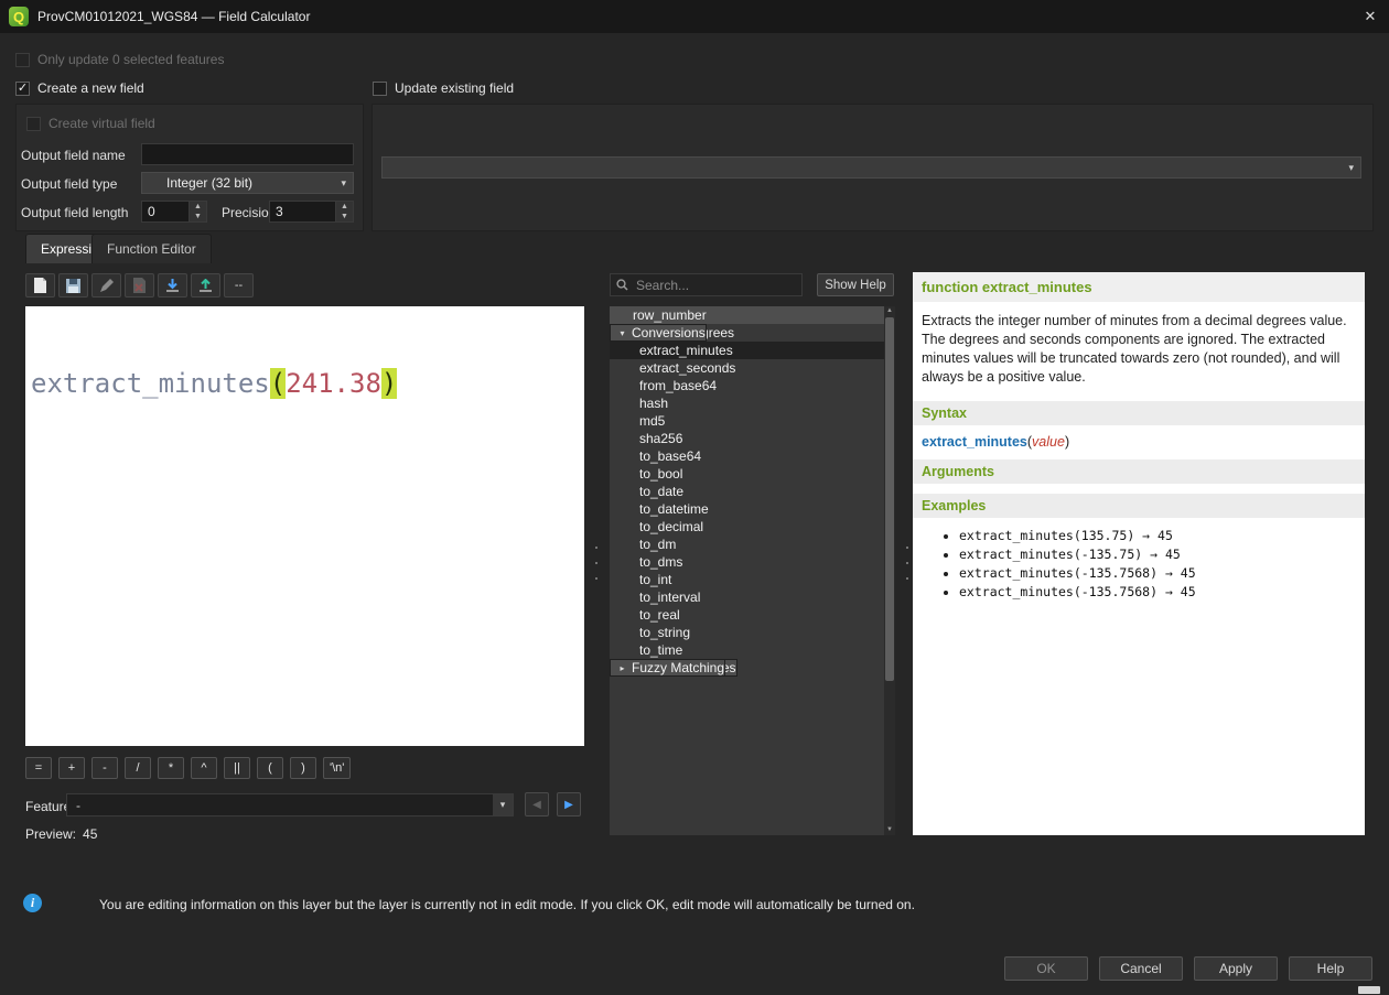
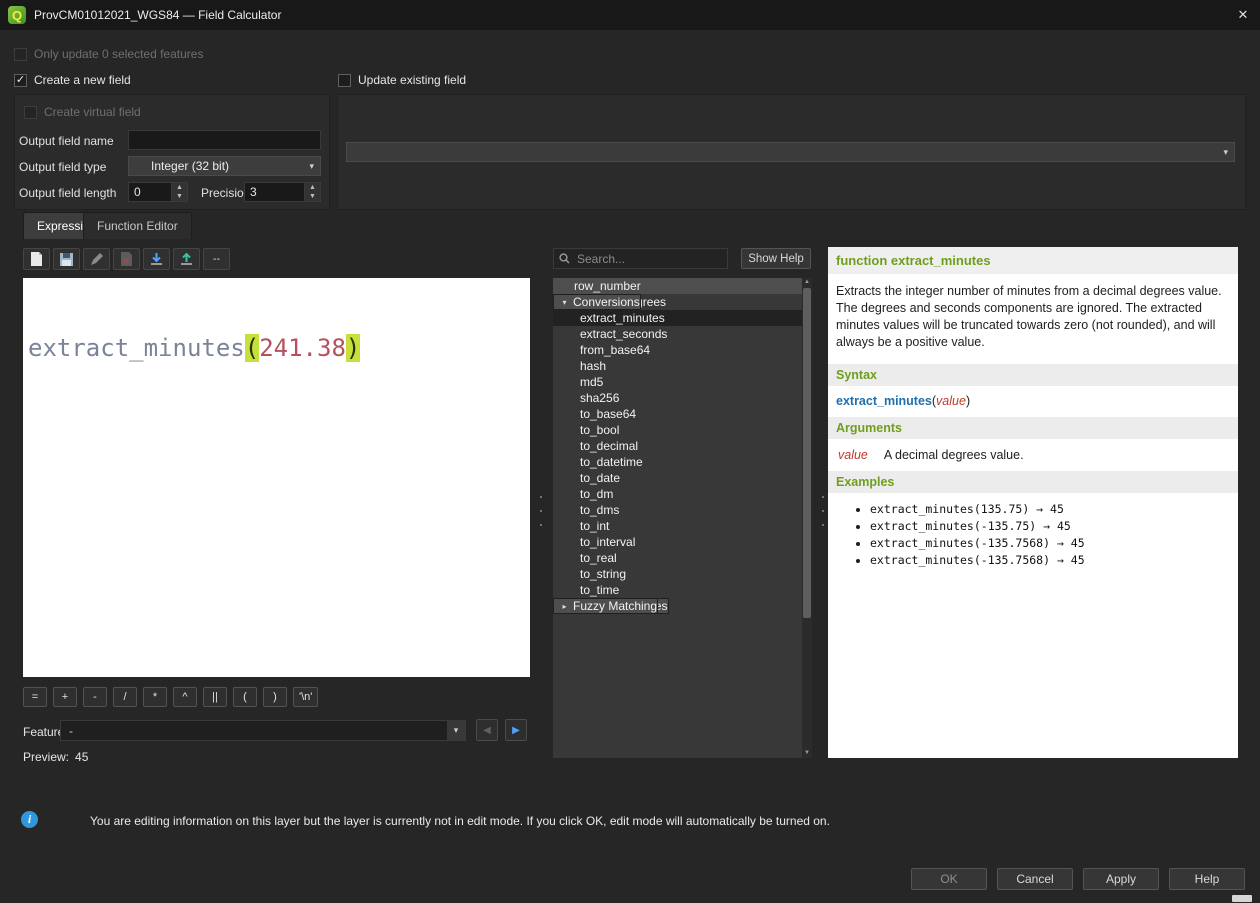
  Q
  ProvCM01012021_WGS84 — Field Calculator
  ✕
  Only update 0 selected features
  Create a new field
  Update existing field
  Output field name
  Output field type
  Integer (32 bit)
  ▾
  Output field length
  0
  Precisio
  3
  Create virtual field
  ▾
  Expressi
  Function Editor
  --
  extract_minutes(241.38)
  =
  +
  -
  /
  *
  ^
  ||
  (
  )
  '\n'
  Featur
  -
  ▾
  ◀
  ▶
  Preview:
  45
  Search...
  Show Help
  row_number
  ▾
  Conversions
  extract_minutes
  extract_seconds
  from_base64
  hash
  md5
  sha256
  to_base64
  to_bool
- to_date
+ to_decimal
  to_datetime
- to_decimal
+ to_date
  to_dm
  to_dms
  to_int
  to_interval
  to_real
  to_string
  to_time
  ▸
  Fuzzy Matching
  function extract_minutes
  Extracts the integer number of minutes from a decimal degrees value. The degrees and seconds components are ignored. The extracted minutes values will be truncated towards zero (not rounded), and will always be a positive value.
  Syntax
  extract_minutes(value)
  Arguments
+ value
+ A decimal degrees value.
  Examples
  extract_minutes(135.75) → 45
  extract_minutes(-135.75) → 45
  extract_minutes(-135.7568) → 45
  extract_minutes(-135.7568) → 45
  i
  You are editing information on this layer but the layer is currently not in edit mode. If you click OK, edit mode will automatically be turned on.
  OK
  Cancel
  Apply
  Help
